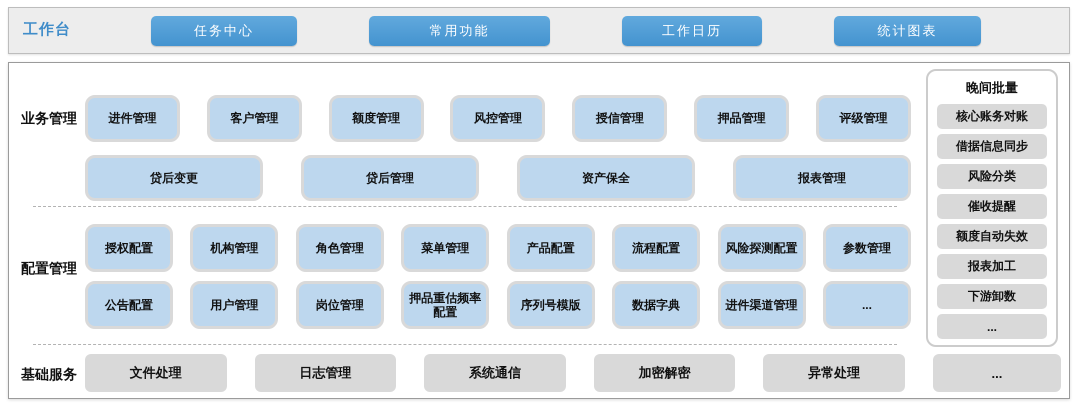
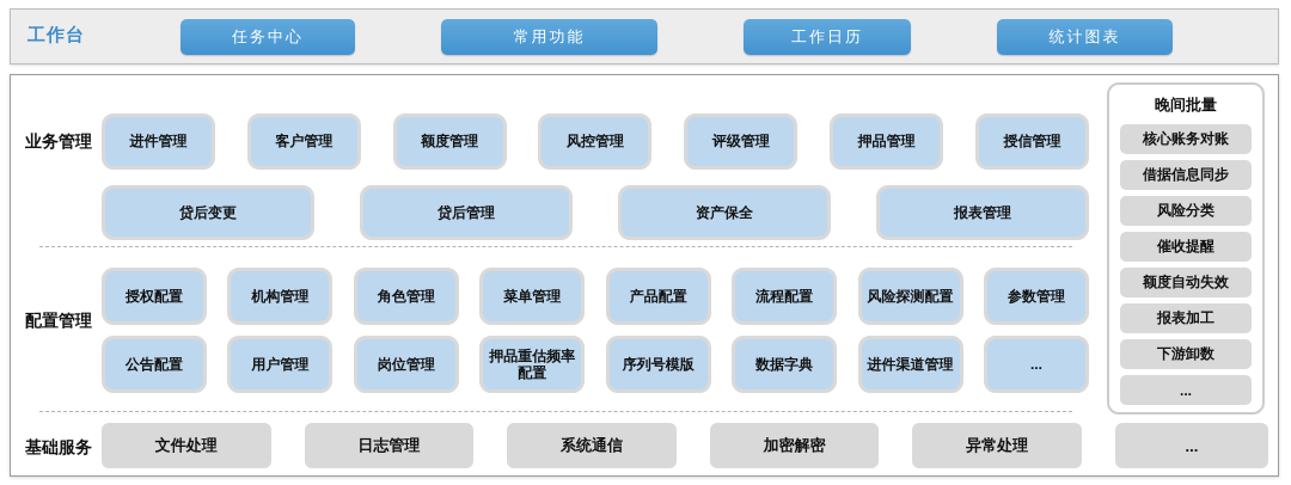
  工作台
  任务中心
  常用功能
  工作日历
  统计图表
  业务管理
  配置管理
  基础服务
  进件管理
  客户管理
  额度管理
  风控管理
- 授信管理
+ 评级管理
  押品管理
- 评级管理
+ 授信管理
  贷后变更
  贷后管理
  资产保全
  报表管理
  授权配置
  机构管理
  角色管理
  菜单管理
  产品配置
  流程配置
  风险探测配置
  参数管理
  公告配置
  用户管理
  岗位管理
  押品重估频率配置
  序列号模版
  数据字典
  进件渠道管理
  ...
  文件处理
  日志管理
  系统通信
  加密解密
  异常处理
  ...
  晚间批量
  核心账务对账
  借据信息同步
  风险分类
  催收提醒
  额度自动失效
  报表加工
  下游卸数
  ...
